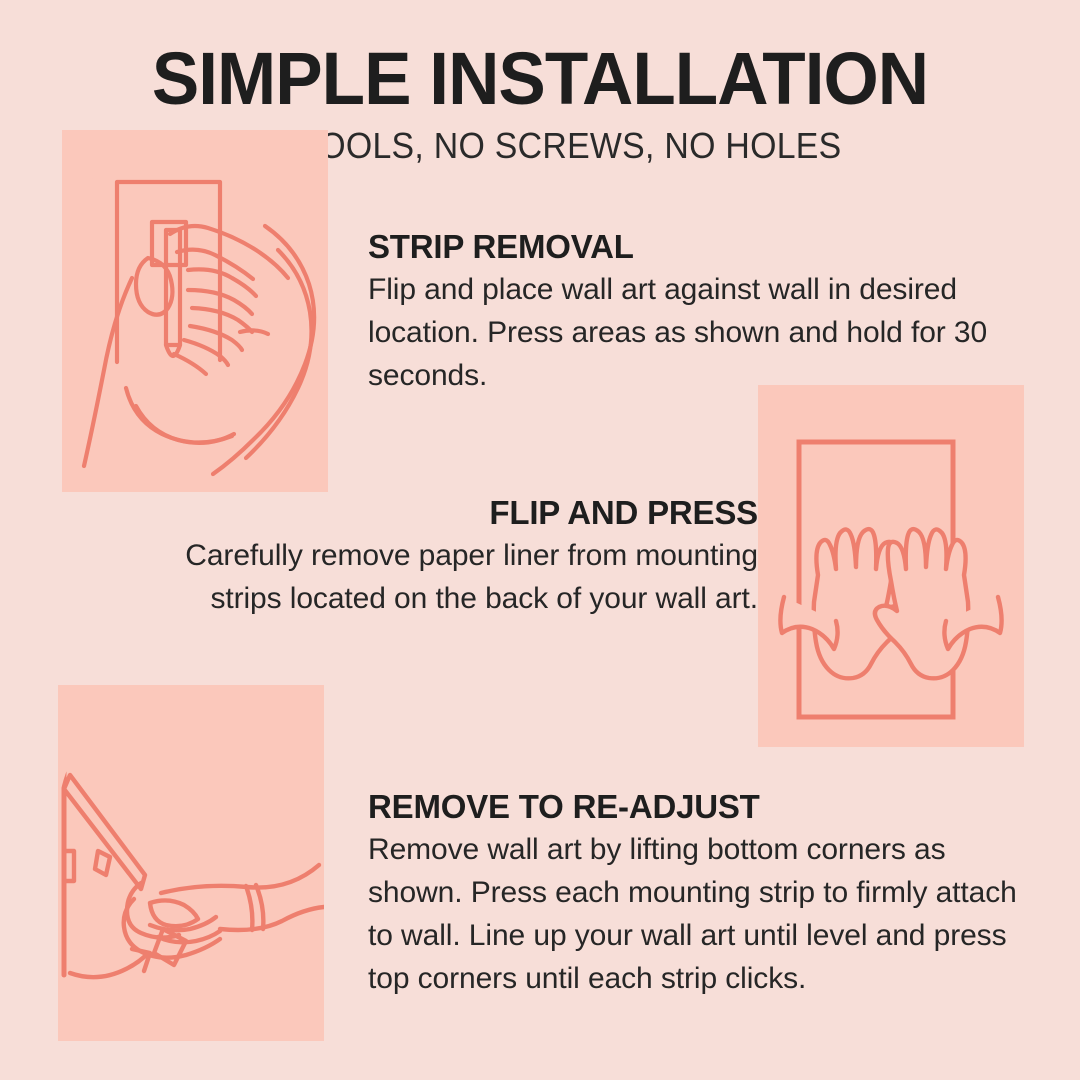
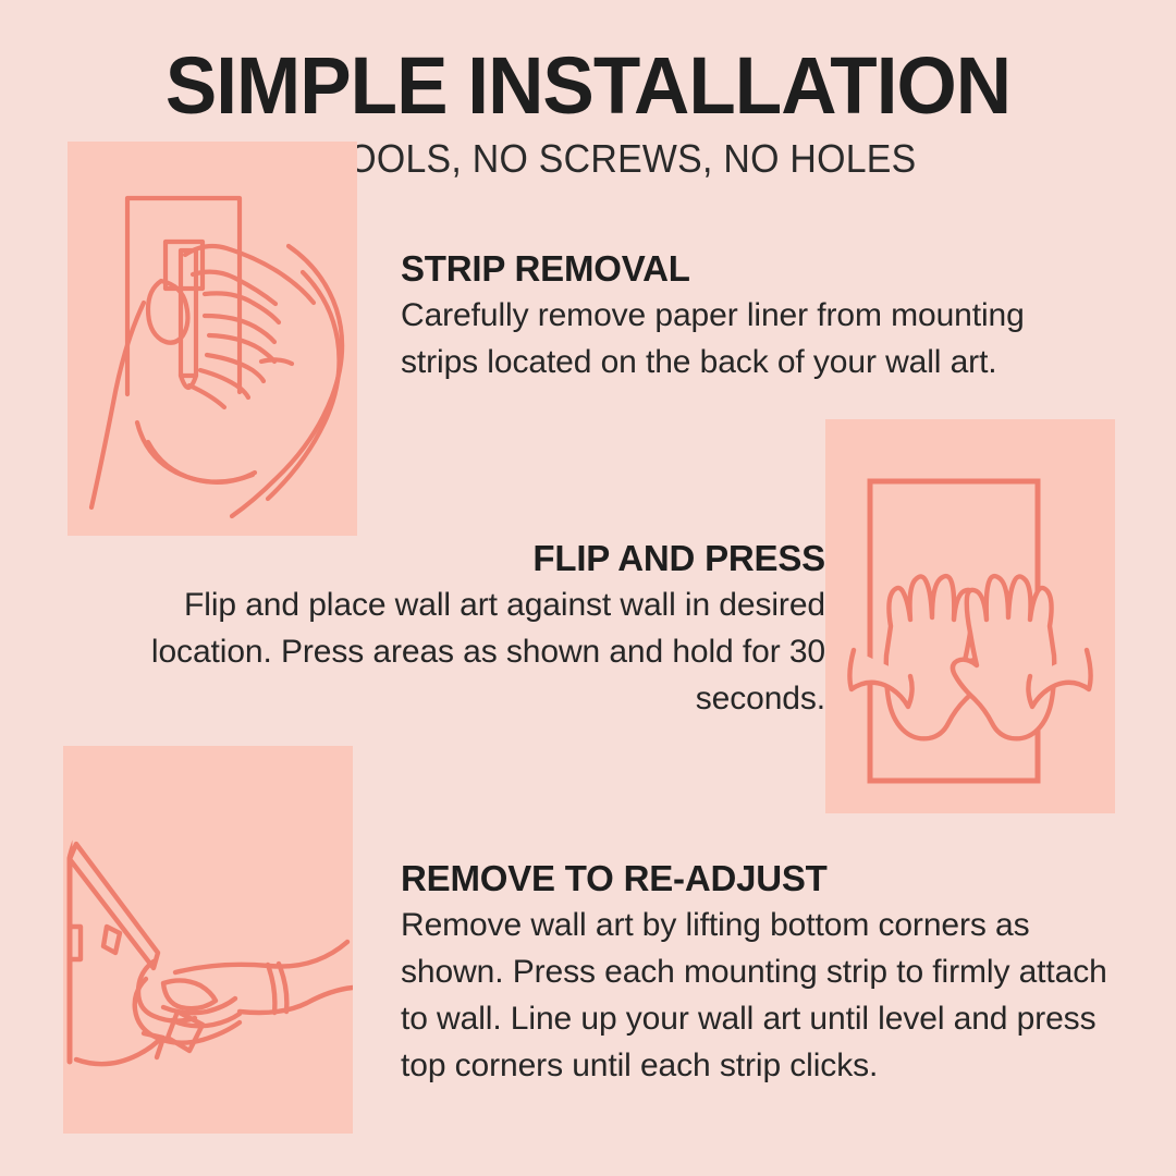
  SIMPLE INSTALLATION
  OOLS, NO SCREWS, NO HOLES
  STRIP REMOVAL
- Flip and place wall art against wall in desired location. Press areas as shown and hold for 30 seconds.
+ Carefully remove paper liner from mounting strips located on the back of your wall art.
  FLIP AND PRESS
- Carefully remove paper liner from mounting strips located on the back of your wall art.
+ Flip and place wall art against wall in desired location. Press areas as shown and hold for 30 seconds.
  REMOVE TO RE-ADJUST
  Remove wall art by lifting bottom corners as shown. Press each mounting strip to firmly attach to wall. Line up your wall art until level and press top corners until each strip clicks.
